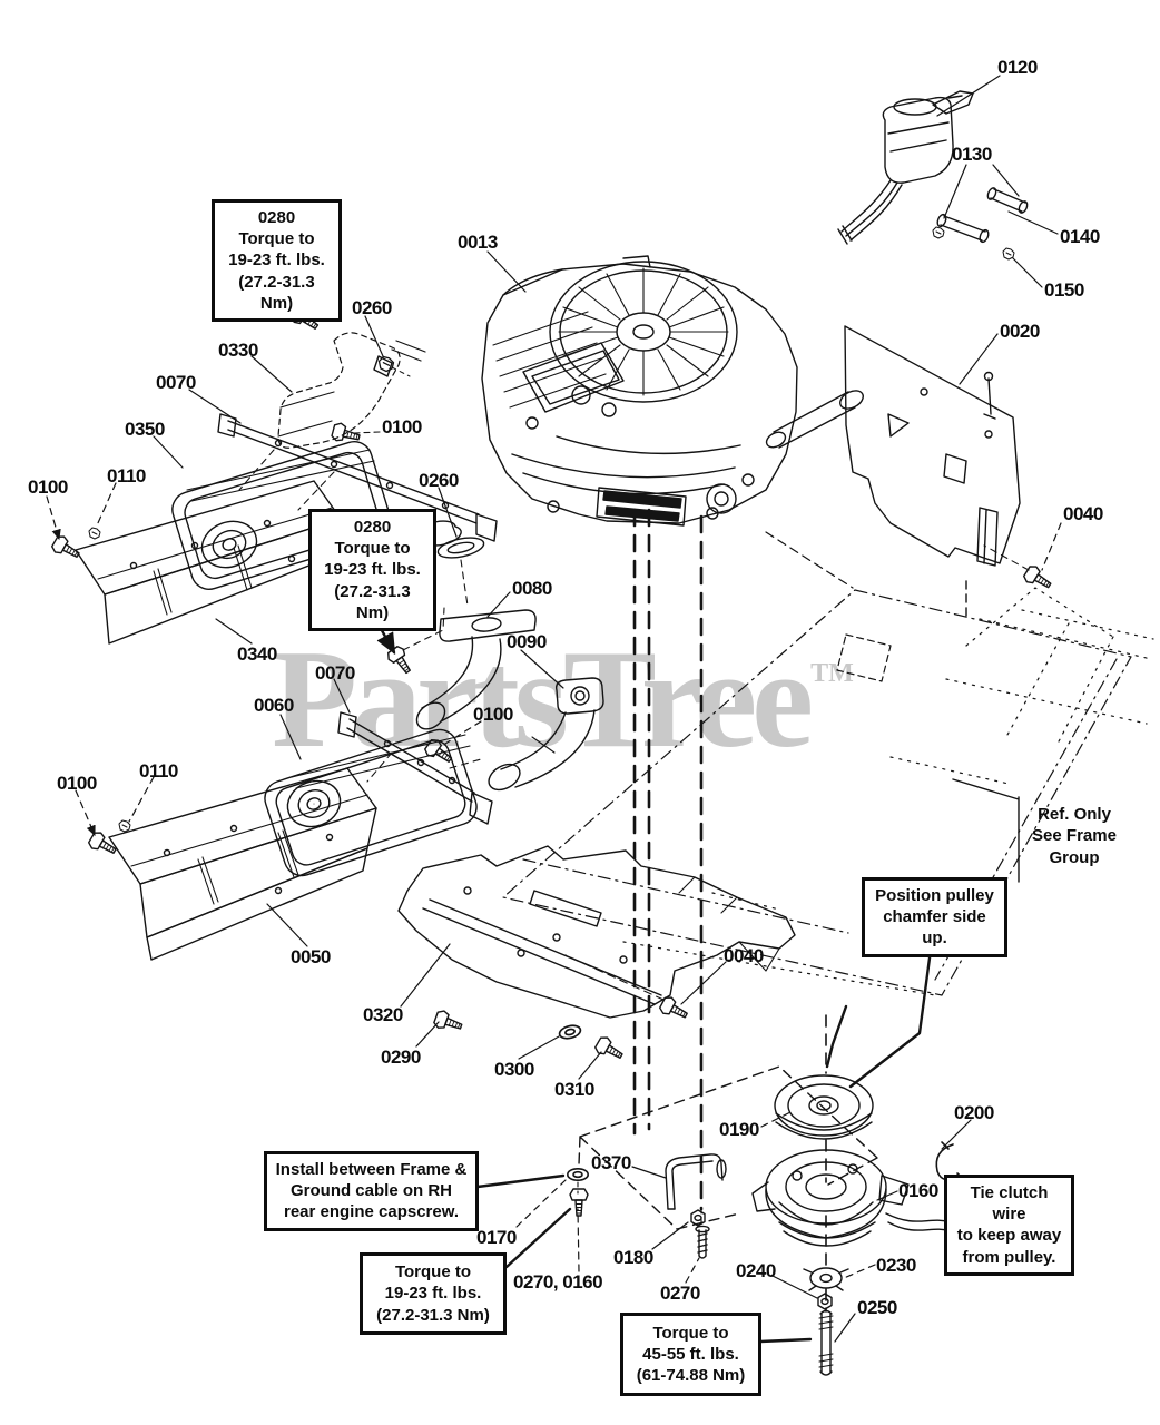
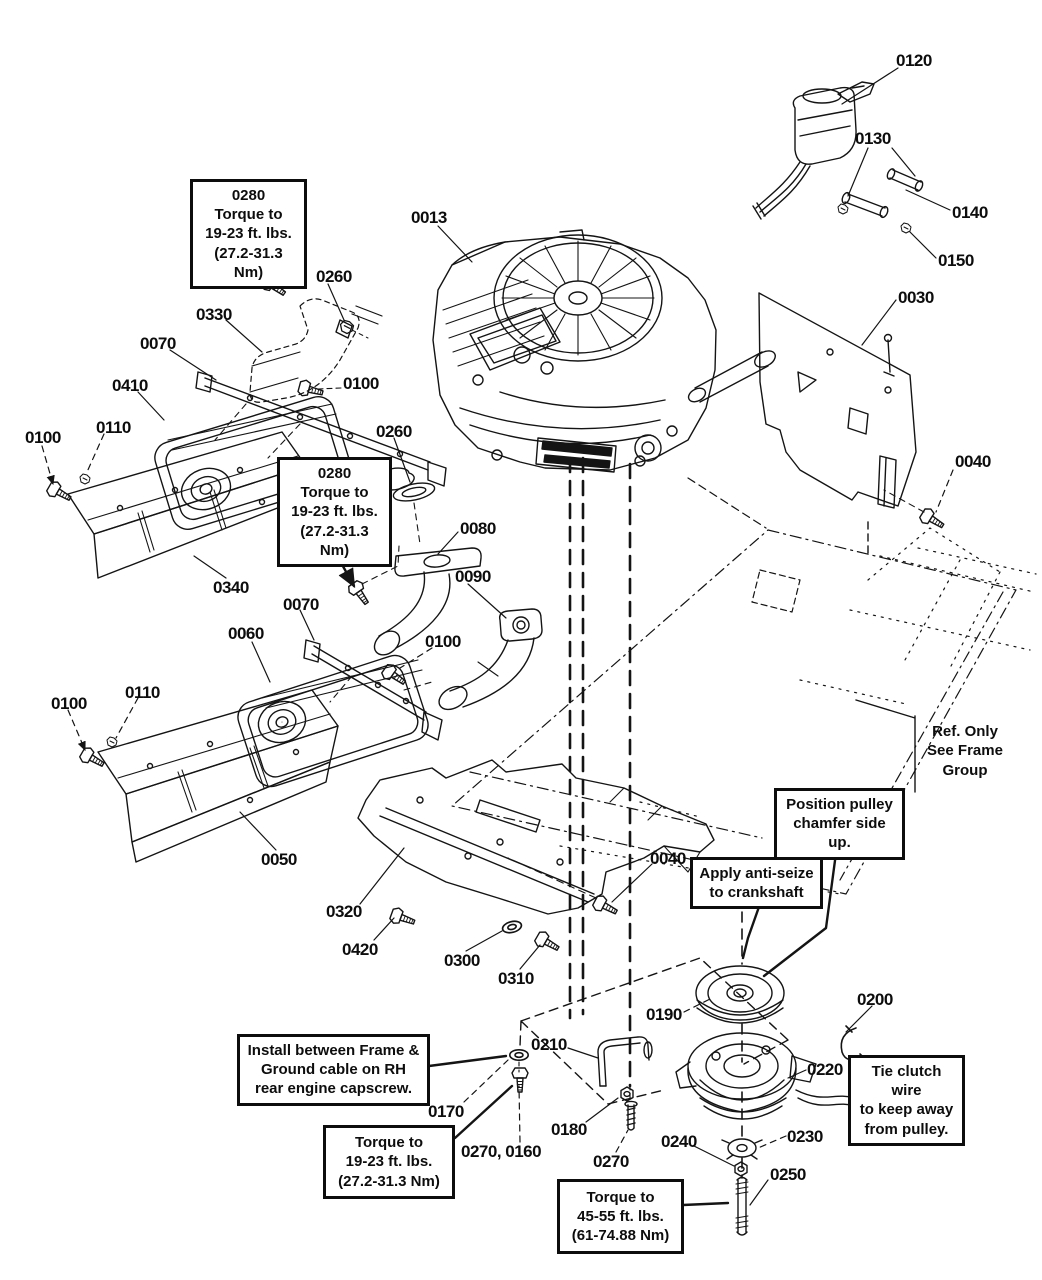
- PartsTreeTM
  0120
  0130
  0140
  0150
- 0020
+ 0030
  0013
  0260
  0330
  0070
- 0350
+ 0410
  0110
  0100
  0100
  0260
  0340
  0080
  0090
  0070
  0060
  0100
  0110
  0100
  0050
  0040
  0040
  0320
- 0290
+ 0420
  0300
  0310
  0190
  0200
- 0370
+ 0210
- 0160
+ 0220
  0170
  0180
  0270, 0160
  0230
  0240
  0270
  0250
  0280
  Torque to
  19-23 ft. lbs.
  (27.2-31.3 Nm)
  0280
  Torque to
  19-23 ft. lbs.
  (27.2-31.3 Nm)
  Ref. Only
  See Frame
  Group
  Position pulley
  chamfer side up.
+ Apply anti-seize
+ to crankshaft
  Install between Frame &
  Ground cable on RH
  rear engine capscrew.
  Torque to
  19-23 ft. lbs.
  (27.2-31.3 Nm)
  Torque to
  45-55 ft. lbs.
  (61-74.88 Nm)
  Tie clutch wire
  to keep away
  from pulley.
